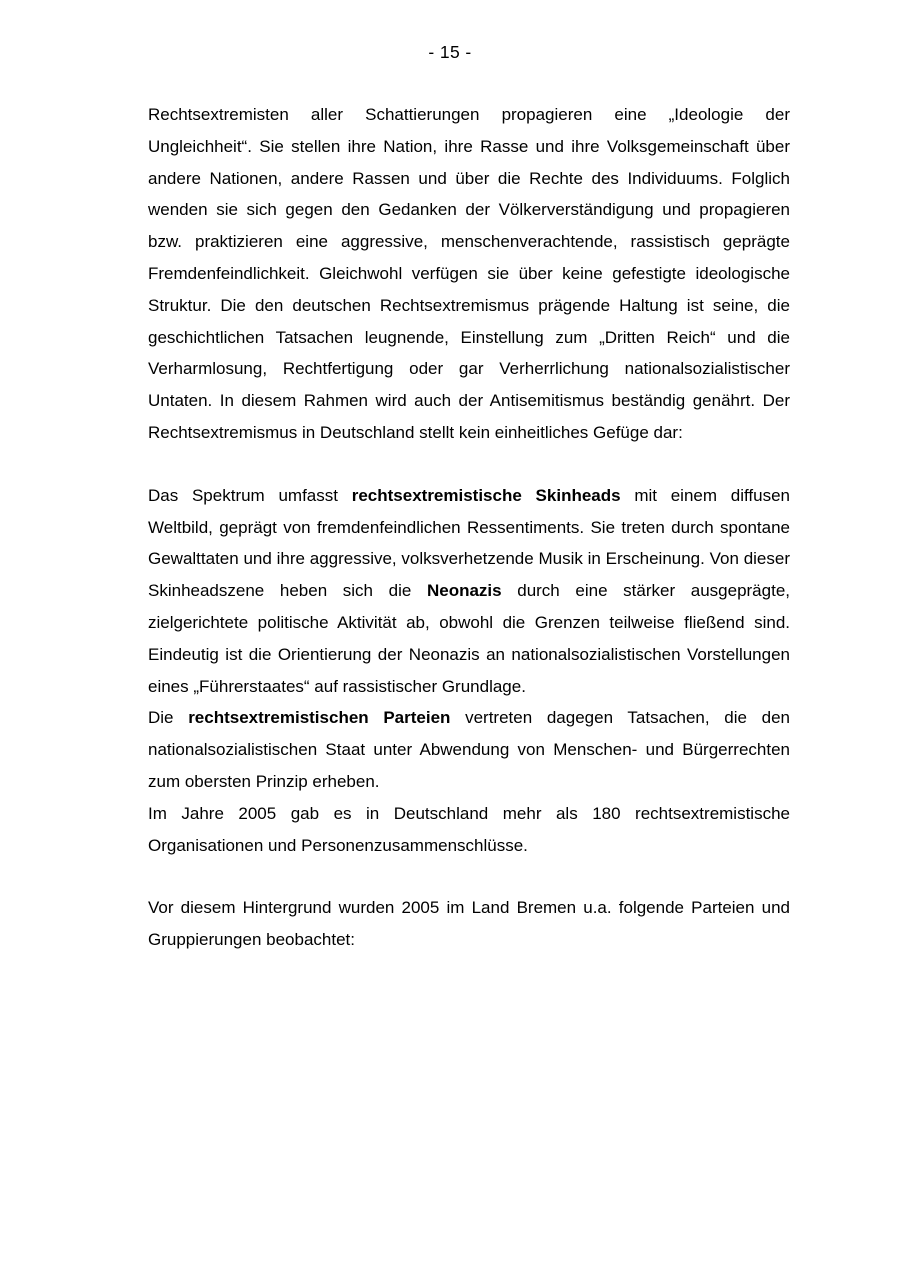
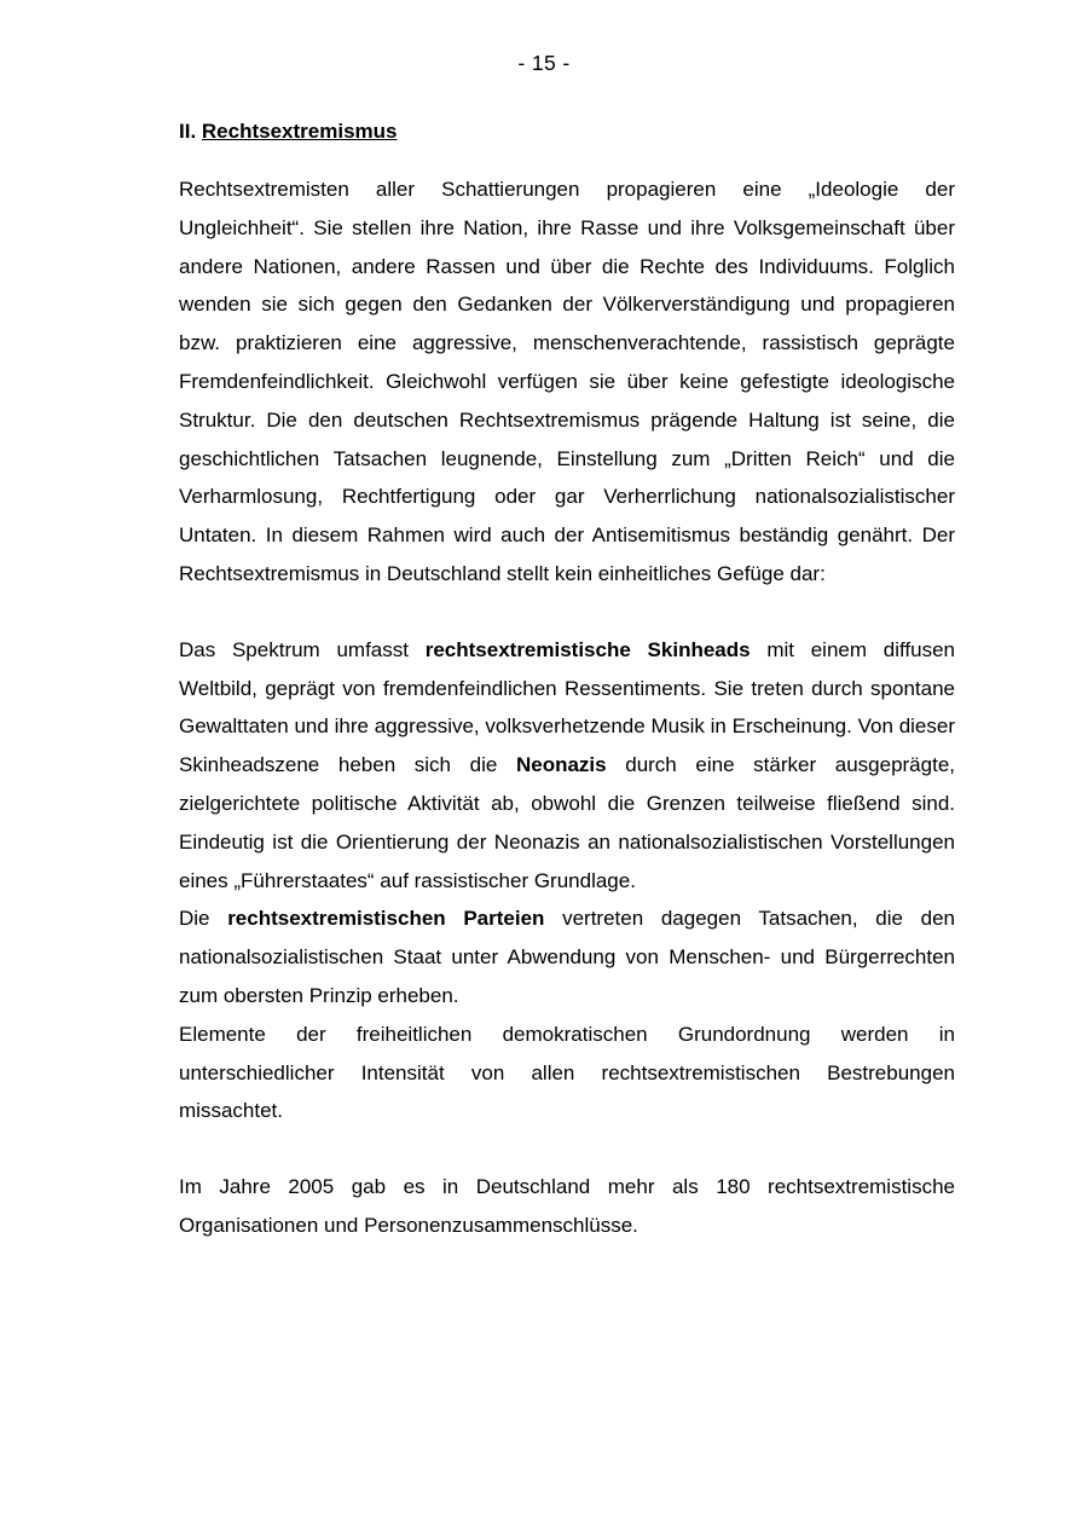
  - 15 -
+ II. Rechtsextremismus
  Rechtsextremisten aller Schattierungen propagieren eine „Ideologie der Ungleichheit“. Sie stellen ihre Nation, ihre Rasse und ihre Volksgemeinschaft über andere Nationen, andere Rassen und über die Rechte des Individuums. Folglich wenden sie sich gegen den Gedanken der Völkerverständigung und propagieren bzw. praktizieren eine aggressive, menschenverachtende, rassistisch geprägte Fremdenfeindlichkeit. Gleichwohl verfügen sie über keine gefestigte ideologische Struktur. Die den deutschen Rechtsextremismus prägende Haltung ist seine, die geschichtlichen Tatsachen leugnende, Einstellung zum „Dritten Reich“ und die Verharmlosung, Rechtfertigung oder gar Verherrlichung nationalsozialistischer Untaten. In diesem Rahmen wird auch der Antisemitismus beständig genährt. Der Rechtsextremismus in Deutschland stellt kein einheitliches Gefüge dar:
  Das Spektrum umfasst rechtsextremistische Skinheads mit einem diffusen Weltbild, geprägt von fremdenfeindlichen Ressentiments. Sie treten durch spontane Gewalttaten und ihre aggressive, volksverhetzende Musik in Erscheinung. Von dieser Skinheadszene heben sich die Neonazis durch eine stärker ausgeprägte, zielgerichtete politische Aktivität ab, obwohl die Grenzen teilweise fließend sind. Eindeutig ist die Orientierung der Neonazis an nationalsozialistischen Vorstellungen eines „Führerstaates“ auf rassistischer Grundlage.
  Die rechtsextremistischen Parteien vertreten dagegen Tatsachen, die den nationalsozialistischen Staat unter Abwendung von Menschen- und Bürgerrechten zum obersten Prinzip erheben.
+ Elemente der freiheitlichen demokratischen Grundordnung werden in unterschiedlicher Intensität von allen rechtsextremistischen Bestrebungen missachtet.
  Im Jahre 2005 gab es in Deutschland mehr als 180 rechtsextremistische Organisationen und Personenzusammenschlüsse.
- Vor diesem Hintergrund wurden 2005 im Land Bremen u.a. folgende Parteien und Gruppierungen beobachtet:
